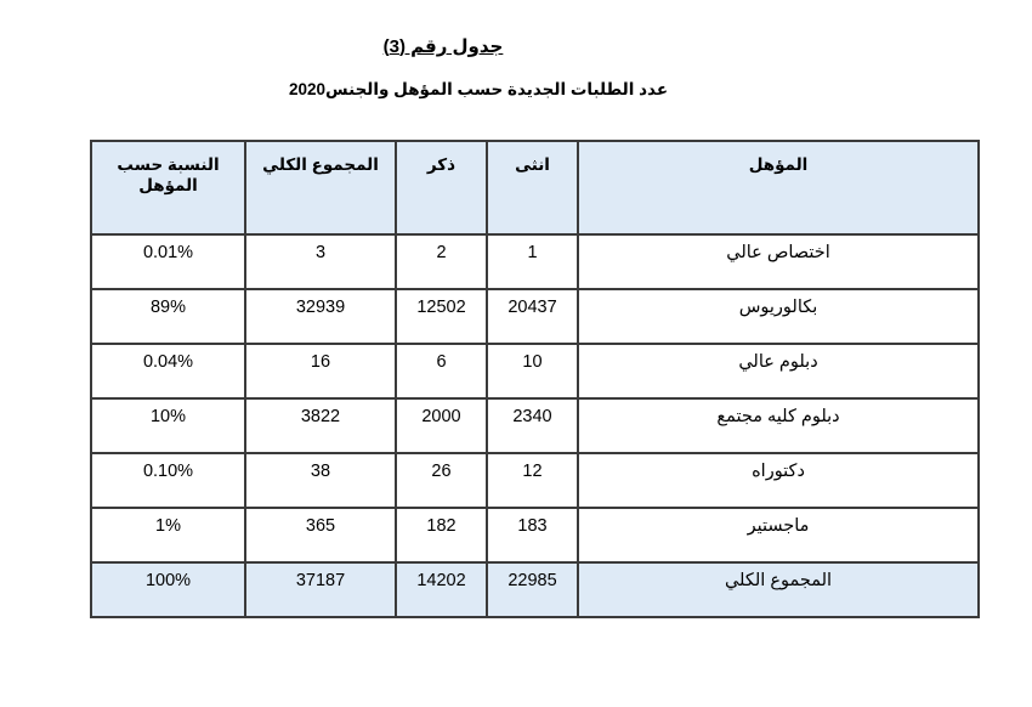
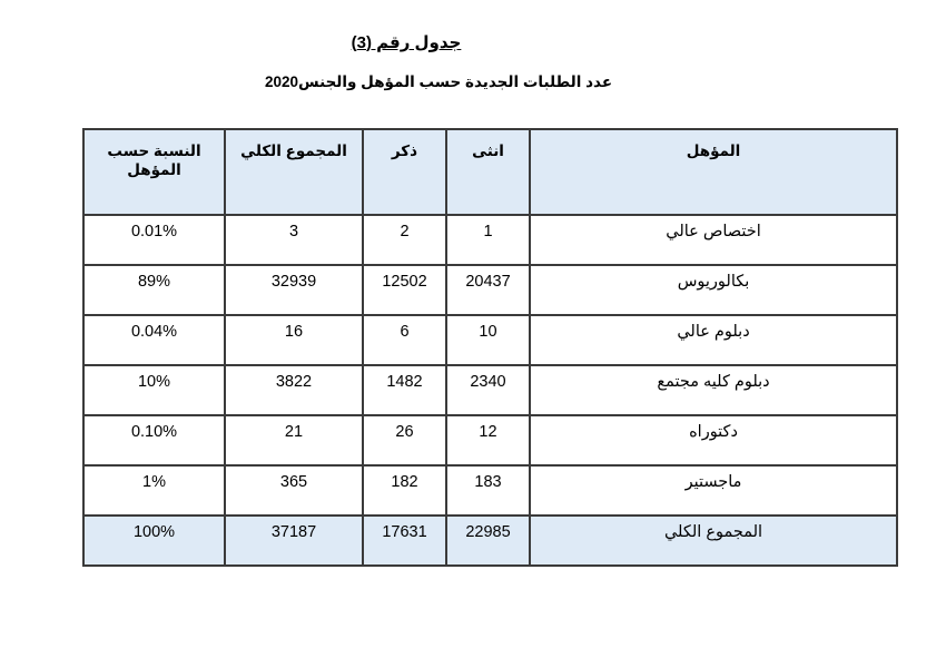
  جدول رقم (3)
  عدد الطلبات الجديدة حسب المؤهل والجنس2020
  المؤهل	انثى	ذكر	المجموع الكلي	النسبة حسب المؤهل
  اختصاص عالي	1	2	3	0.01%
  بكالوريوس	20437	12502	32939	89%
  دبلوم عالي	10	6	16	0.04%
- دبلوم كليه مجتمع	2340	2000	3822	10%
+ دبلوم كليه مجتمع	2340	1482	3822	10%
- دكتوراه	12	26	38	0.10%
+ دكتوراه	12	26	21	0.10%
  ماجستير	183	182	365	1%
- المجموع الكلي	22985	14202	37187	100%
+ المجموع الكلي	22985	17631	37187	100%
